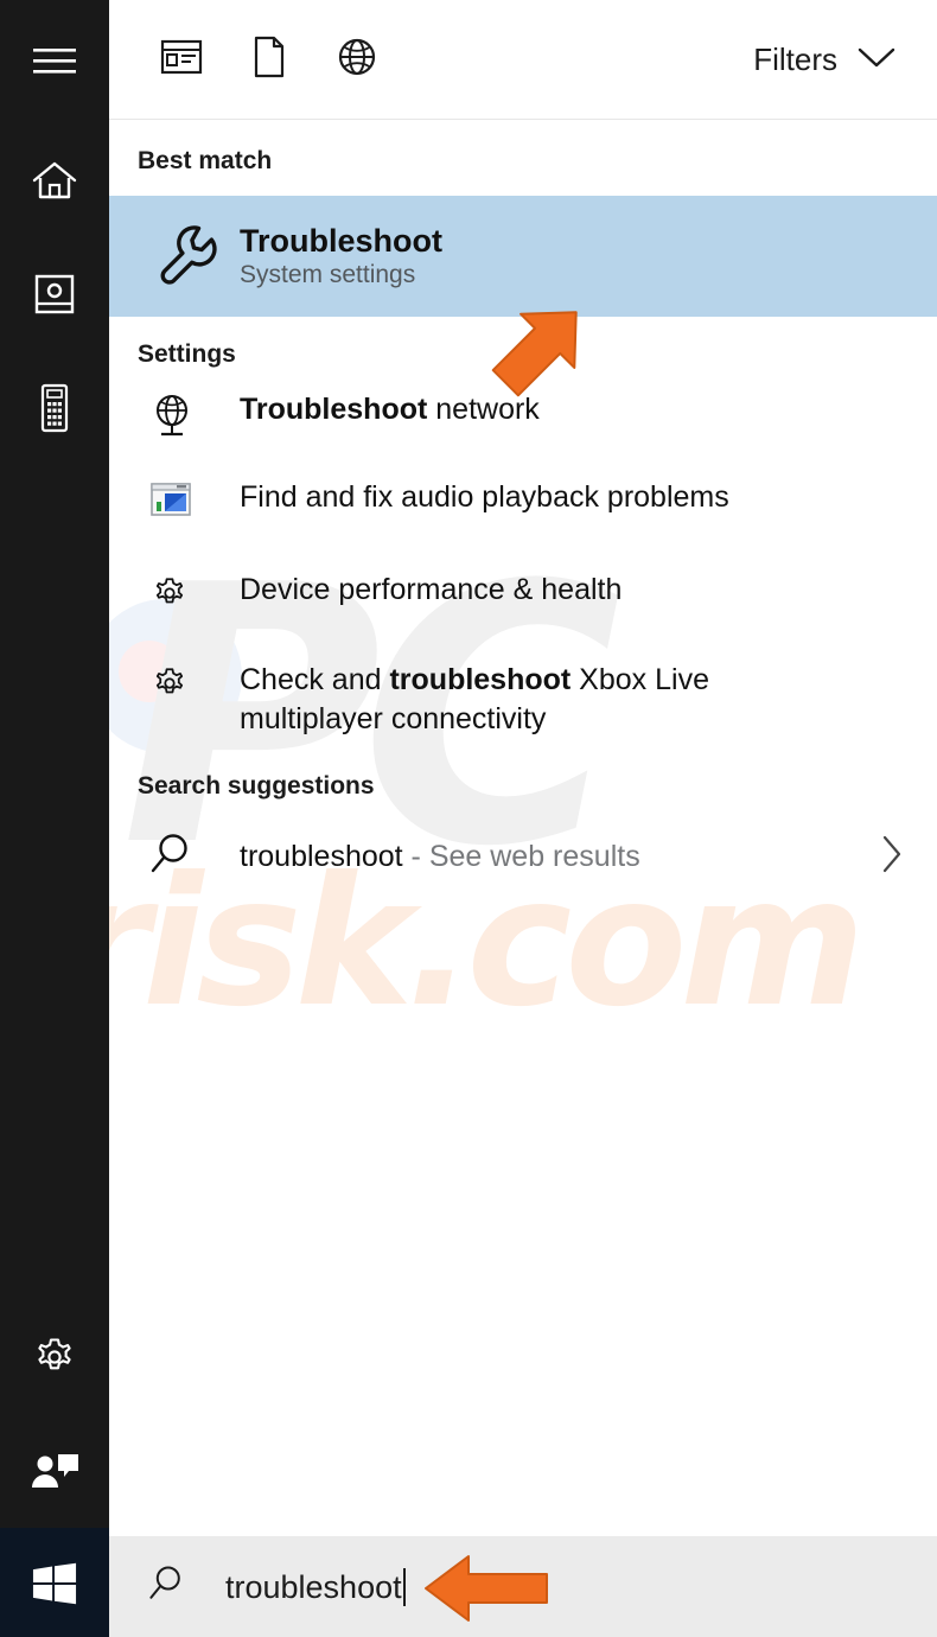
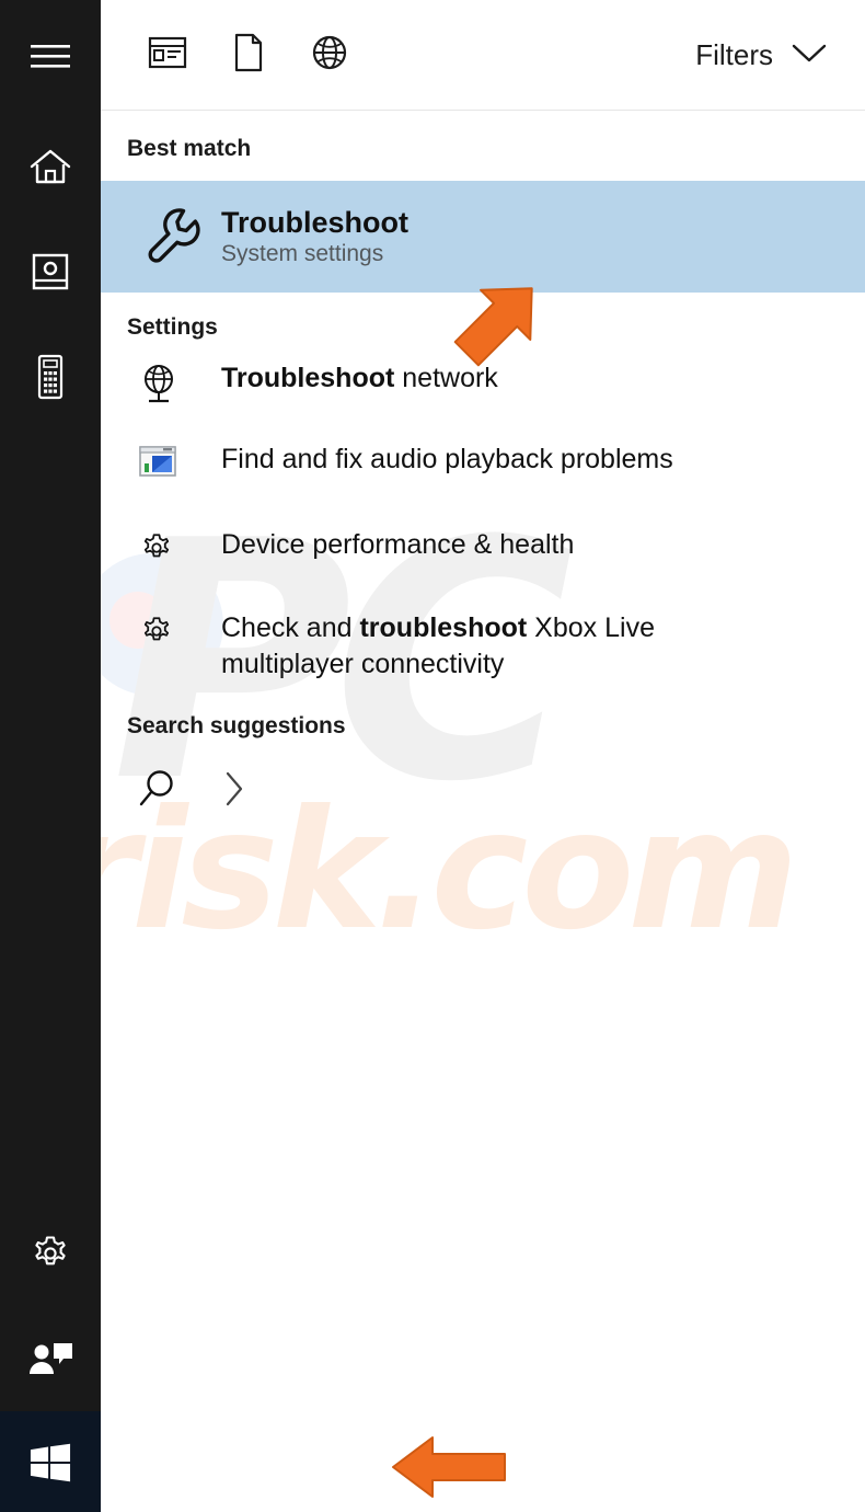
  PC
  isk.com
  Filters
  Best match
  Troubleshoot
  System settings
  Settings
  Troubleshoot network
  Find and fix audio playback problems
  Device performance & health
  Check and troubleshoot Xbox Live multiplayer connectivity
  Search suggestions
- troubleshoot - See web results
- troubleshoot
